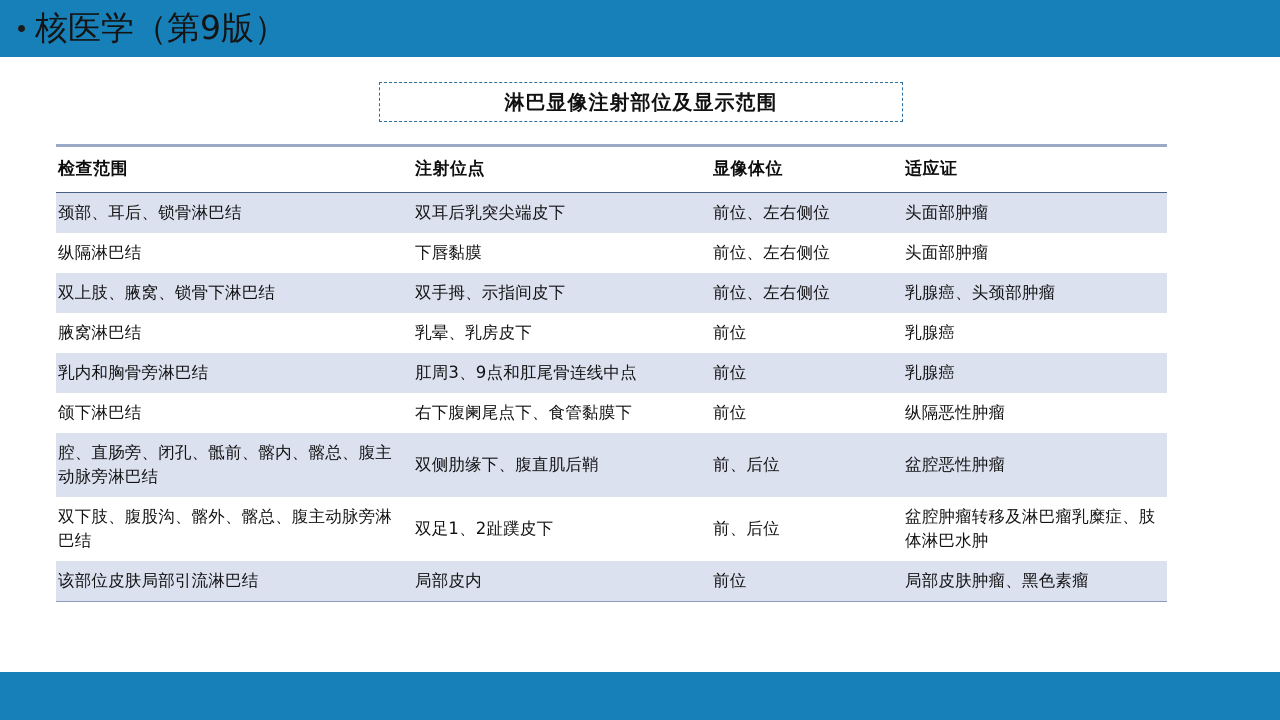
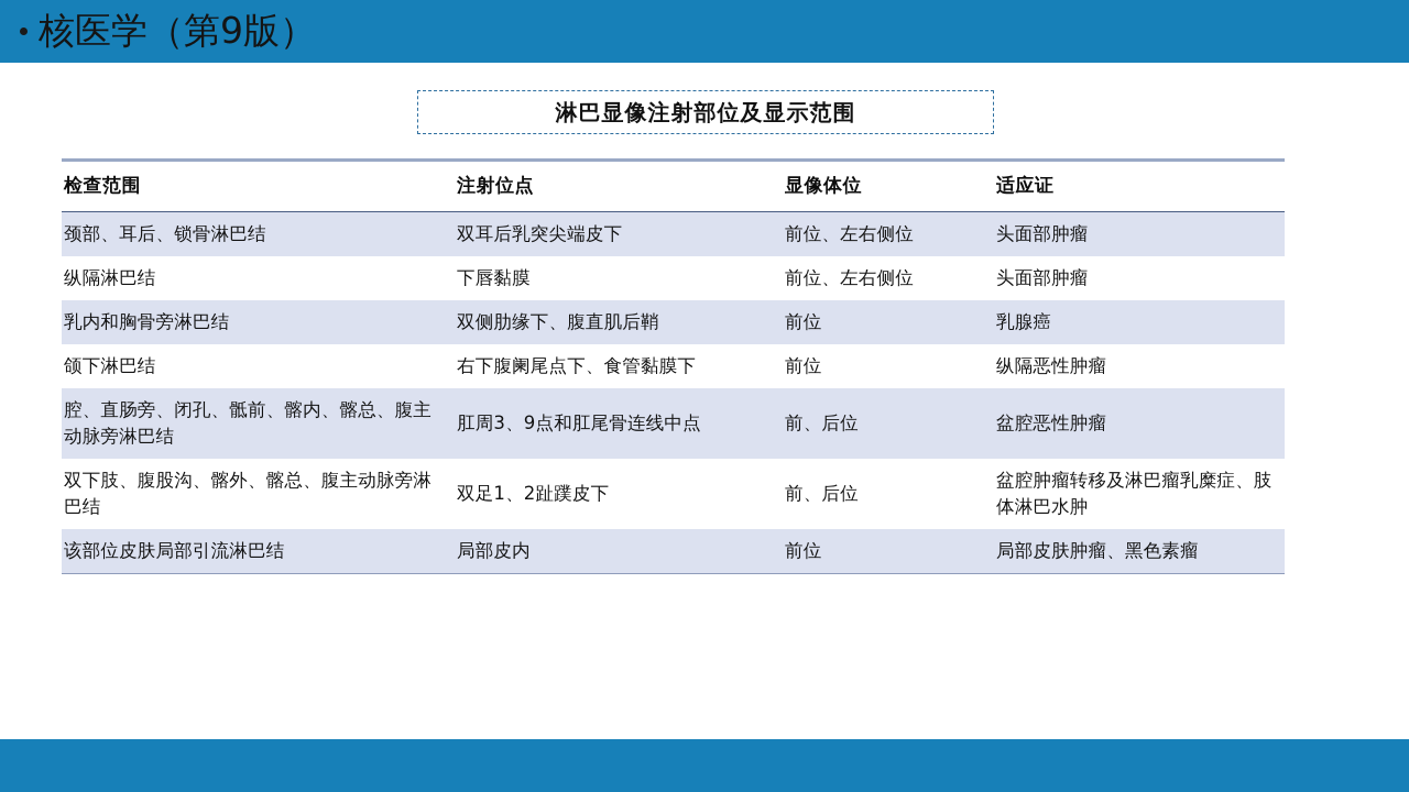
  核医学（第9版）
  淋巴显像注射部位及显示范围
  检查范围	注射位点	显像体位	适应证
  颈部、耳后、锁骨淋巴结	双耳后乳突尖端皮下	前位、左右侧位	头面部肿瘤
  纵隔淋巴结	下唇黏膜	前位、左右侧位	头面部肿瘤
- 双上肢、腋窝、锁骨下淋巴结	双手拇、示指间皮下	前位、左右侧位	乳腺癌、头颈部肿瘤
- 腋窝淋巴结	乳晕、乳房皮下	前位	乳腺癌
- 乳内和胸骨旁淋巴结	肛周3、9点和肛尾骨连线中点	前位	乳腺癌
+ 乳内和胸骨旁淋巴结	双侧肋缘下、腹直肌后鞘	前位	乳腺癌
  颌下淋巴结	右下腹阑尾点下、食管黏膜下	前位	纵隔恶性肿瘤
- 腔、直肠旁、闭孔、骶前、髂内、髂总、腹主动脉旁淋巴结	双侧肋缘下、腹直肌后鞘	前、后位	盆腔恶性肿瘤
+ 腔、直肠旁、闭孔、骶前、髂内、髂总、腹主动脉旁淋巴结	肛周3、9点和肛尾骨连线中点	前、后位	盆腔恶性肿瘤
  双下肢、腹股沟、髂外、髂总、腹主动脉旁淋巴结	双足1、2趾蹼皮下	前、后位	盆腔肿瘤转移及淋巴瘤乳糜症、肢体淋巴水肿
  该部位皮肤局部引流淋巴结	局部皮内	前位	局部皮肤肿瘤、黑色素瘤
